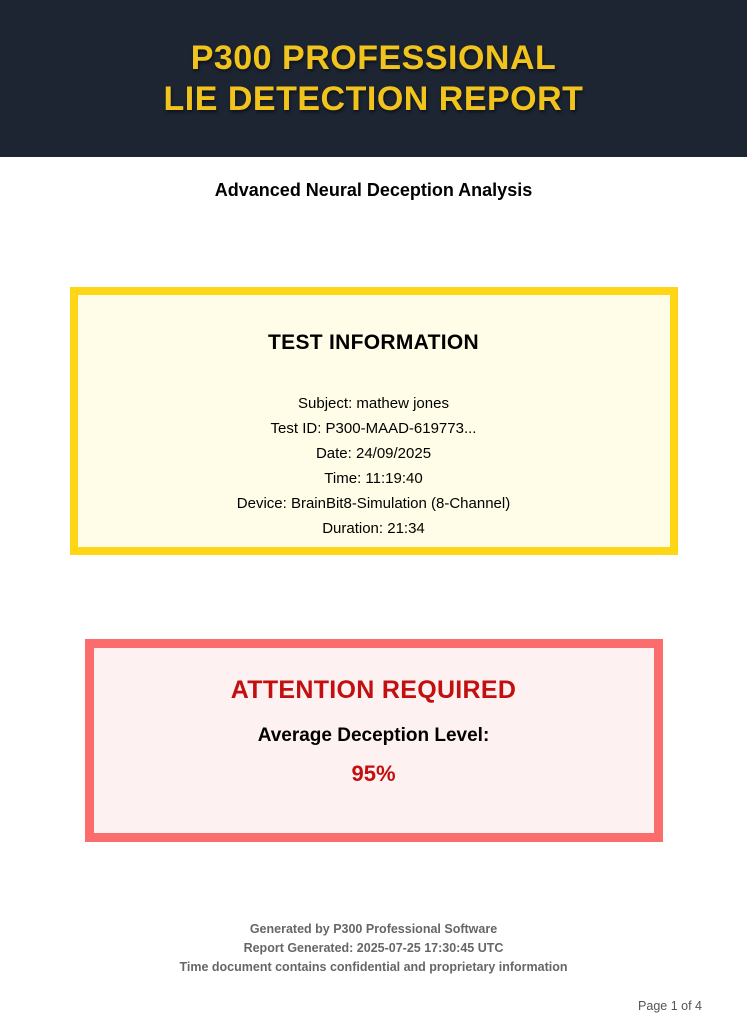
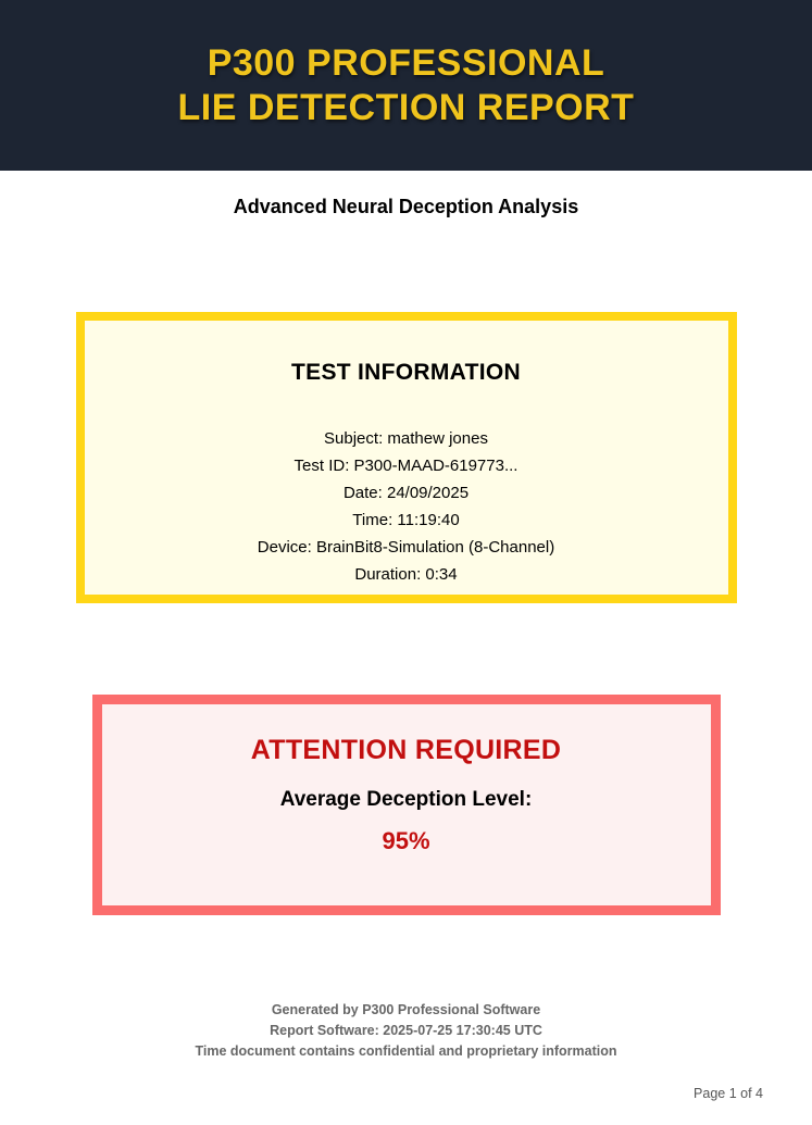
  P300 PROFESSIONAL
  LIE DETECTION REPORT
  Advanced Neural Deception Analysis
  TEST INFORMATION
  Subject: mathew jones
  Test ID: P300-MAAD-619773...
  Date: 24/09/2025
  Time: 11:19:40
  Device: BrainBit8-Simulation (8-Channel)
- Duration: 21:34
+ Duration: 0:34
  ATTENTION REQUIRED
  Average Deception Level:
  95%
  Generated by P300 Professional Software
- Report Generated: 2025-07-25 17:30:45 UTC
+ Report Software: 2025-07-25 17:30:45 UTC
  Time document contains confidential and proprietary information
  Page 1 of 4
